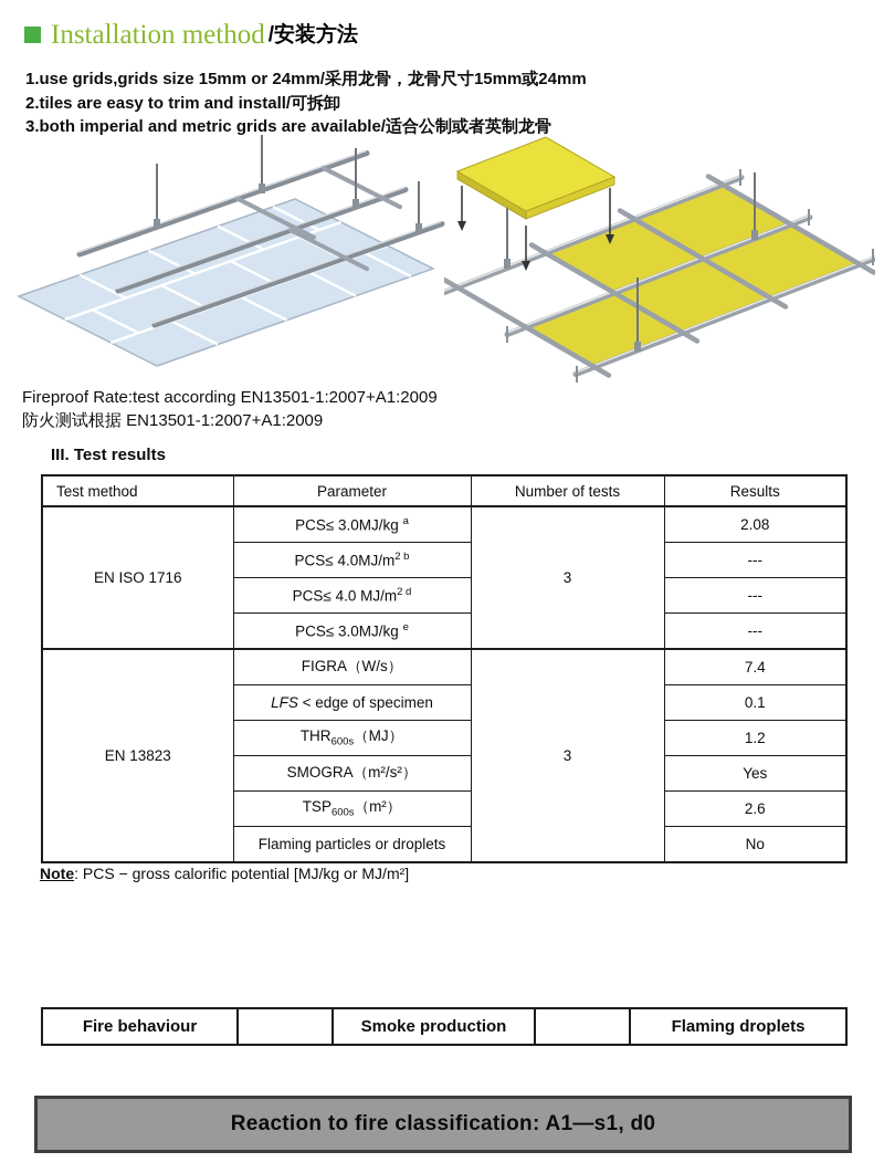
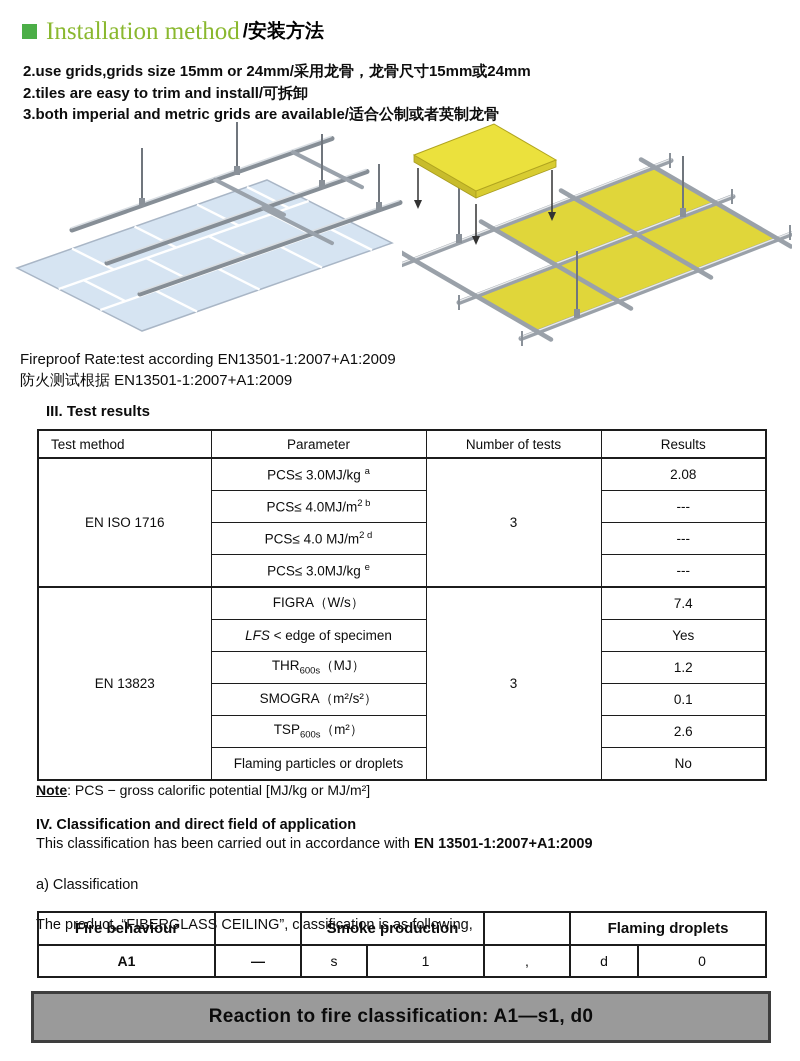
  Installation method
  /安装方法
- 1.use grids,grids size 15mm or 24mm/采用龙骨，龙骨尺寸15mm或24mm
+ 2.use grids,grids size 15mm or 24mm/采用龙骨，龙骨尺寸15mm或24mm
  2.tiles are easy to trim and install/可拆卸
  3.both imperial and metric grids are available/适合公制或者英制龙骨
  Fireproof Rate:test according EN13501-1:2007+A1:2009
  防火测试根据 EN13501-1:2007+A1:2009
  III. Test results
  Test method	Parameter	Number of tests	Results
  EN ISO 1716	PCS≤ 3.0MJ/kg a	3	2.08
  PCS≤ 4.0MJ/m2 b	---
  PCS≤ 4.0 MJ/m2 d	---
  PCS≤ 3.0MJ/kg e	---
  EN 13823	FIGRA（W/s）	3	7.4
- LFS < edge of specimen	0.1
+ LFS < edge of specimen	Yes
  THR600s（MJ）	1.2
- SMOGRA（m²/s²）	Yes
+ SMOGRA（m²/s²）	0.1
  TSP600s（m²）	2.6
  Flaming particles or droplets	No
  Note: PCS − gross calorific potential [MJ/kg or MJ/m²]
+ IV. Classification and direct field of application
+ This classification has been carried out in accordance with EN 13501-1:2007+A1:2009
+ a) Classification
+ The product, “FIBERGLASS CEILING”, classification is as following,
  Fire behaviour		Smoke production		Flaming droplets
+ A1	—	s	1	,	d	0
  Reaction to fire classification: A1—s1, d0
